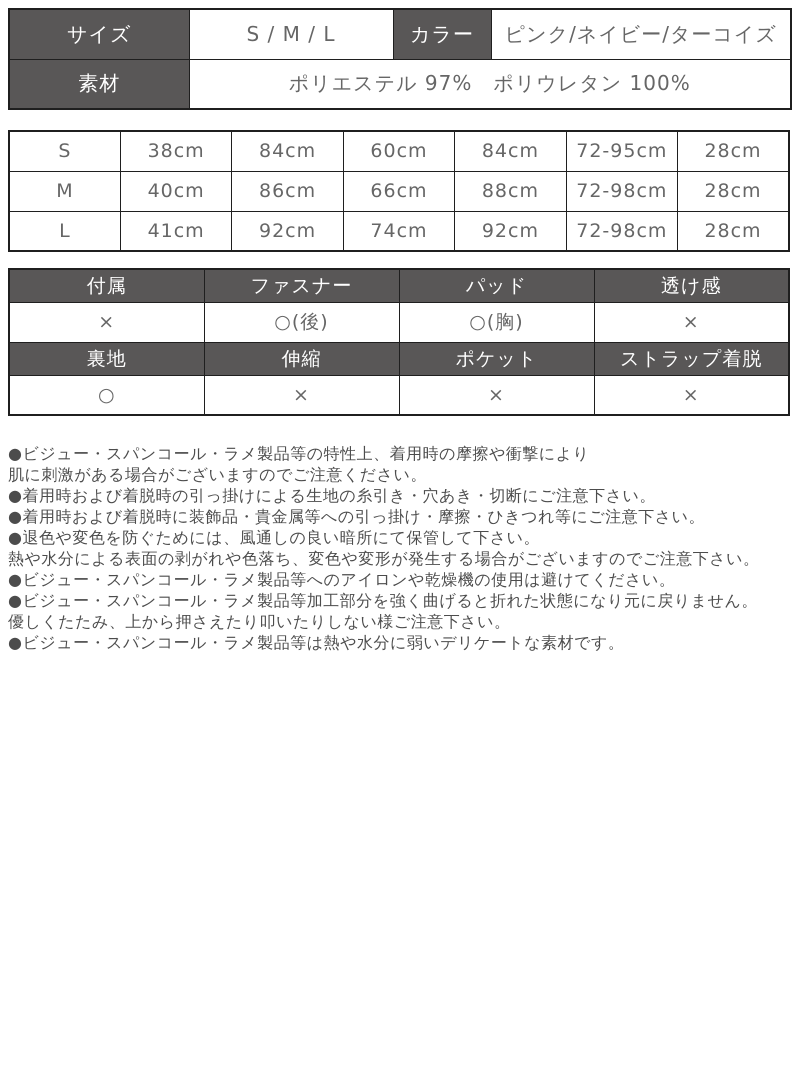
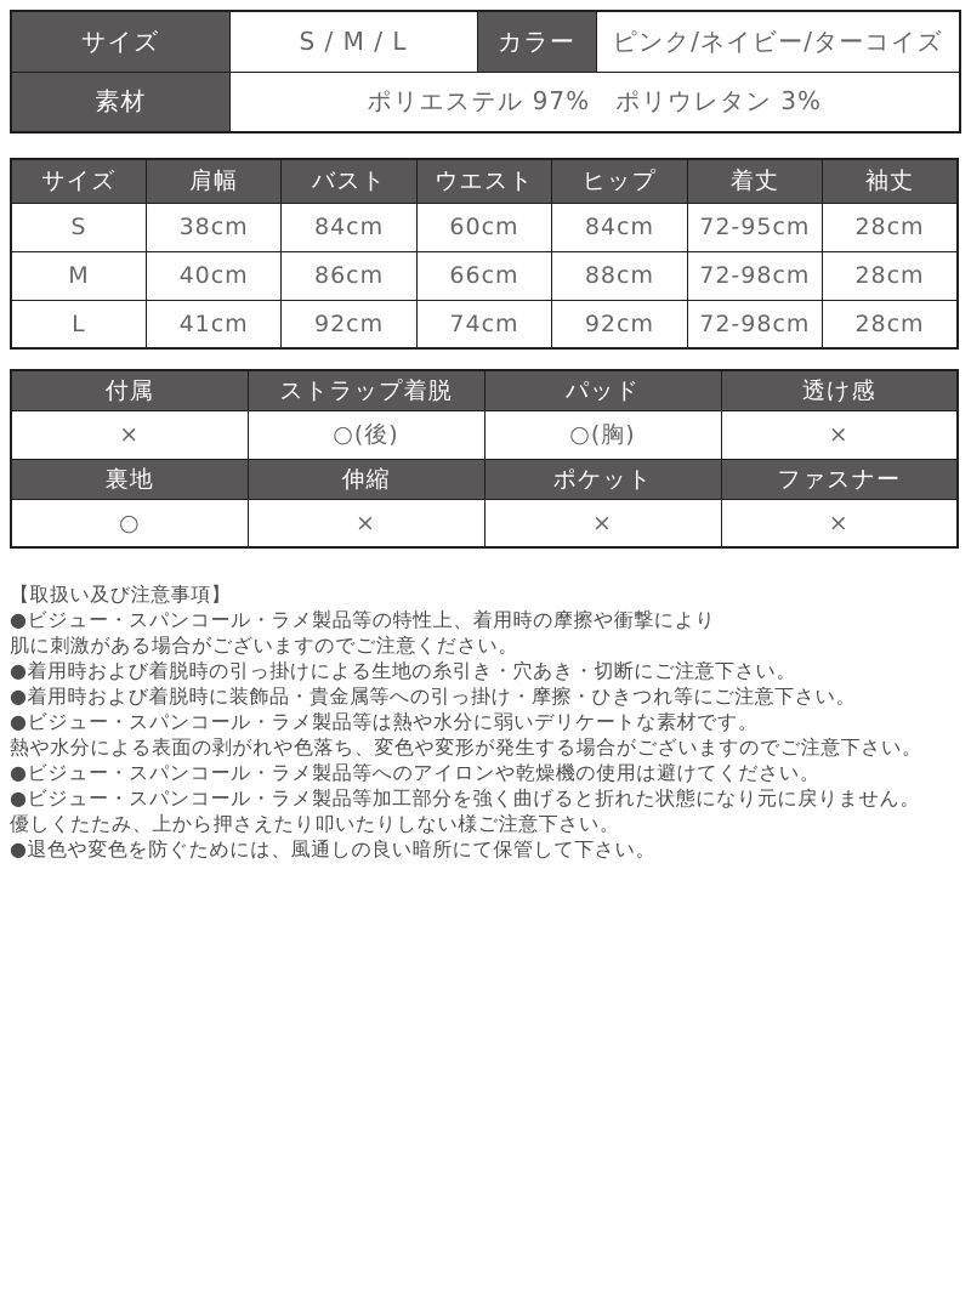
  サイズ	S / M / L	カラー	ピンク/ネイビー/ターコイズ
- 素材	ポリエステル 97% ポリウレタン 100%
+ 素材	ポリエステル 97% ポリウレタン 3%
+ サイズ	肩幅	バスト	ウエスト	ヒップ	着丈	袖丈
  S	38cm	84cm	60cm	84cm	72-95cm	28cm
  M	40cm	86cm	66cm	88cm	72-98cm	28cm
  L	41cm	92cm	74cm	92cm	72-98cm	28cm
- 付属	ファスナー	パッド	透け感
+ 付属	ストラップ着脱	パッド	透け感
  ×	○(後)	○(胸)	×
- 裏地	伸縮	ポケット	ストラップ着脱
+ 裏地	伸縮	ポケット	ファスナー
  ○	×	×	×
+ 【取扱い及び注意事項】
  ●ビジュー・スパンコール・ラメ製品等の特性上、着用時の摩擦や衝撃により
  肌に刺激がある場合がございますのでご注意ください。
  ●着用時および着脱時の引っ掛けによる生地の糸引き・穴あき・切断にご注意下さい。
  ●着用時および着脱時に装飾品・貴金属等への引っ掛け・摩擦・ひきつれ等にご注意下さい。
- ●退色や変色を防ぐためには、風通しの良い暗所にて保管して下さい。
+ ●ビジュー・スパンコール・ラメ製品等は熱や水分に弱いデリケートな素材です。
  熱や水分による表面の剥がれや色落ち、変色や変形が発生する場合がございますのでご注意下さい。
  ●ビジュー・スパンコール・ラメ製品等へのアイロンや乾燥機の使用は避けてください。
  ●ビジュー・スパンコール・ラメ製品等加工部分を強く曲げると折れた状態になり元に戻りません。
  優しくたたみ、上から押さえたり叩いたりしない様ご注意下さい。
- ●ビジュー・スパンコール・ラメ製品等は熱や水分に弱いデリケートな素材です。
+ ●退色や変色を防ぐためには、風通しの良い暗所にて保管して下さい。
